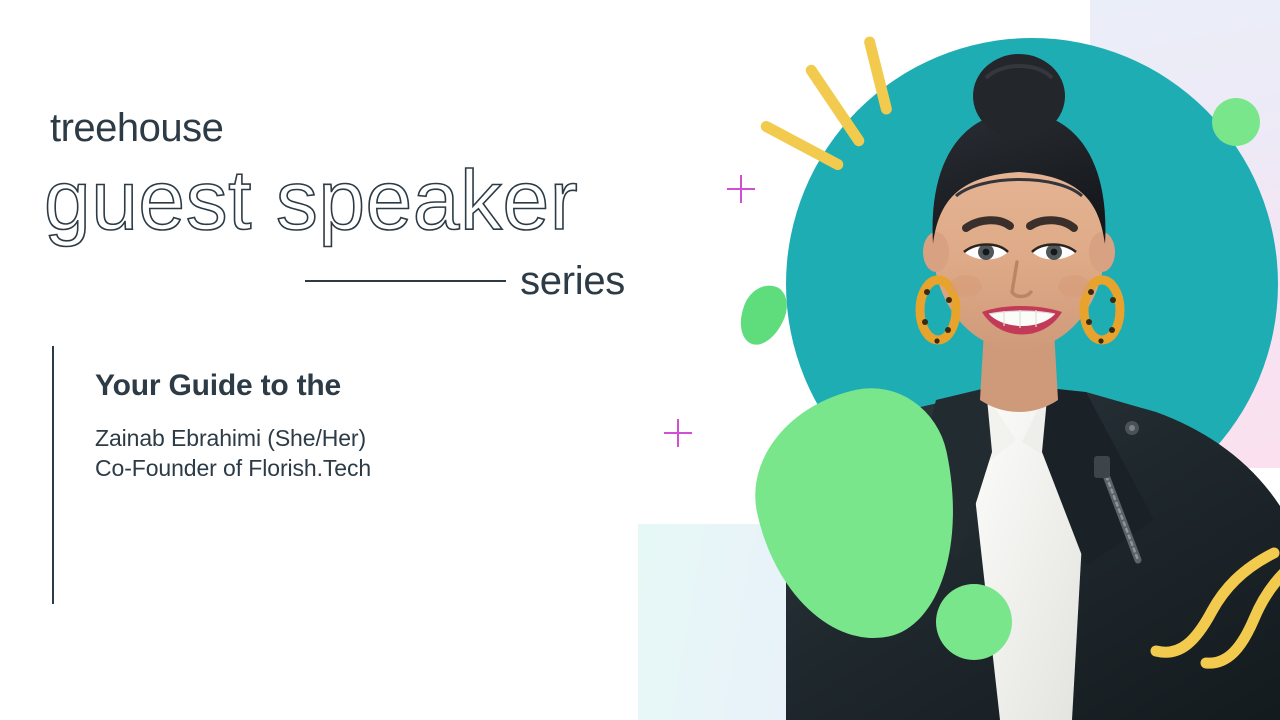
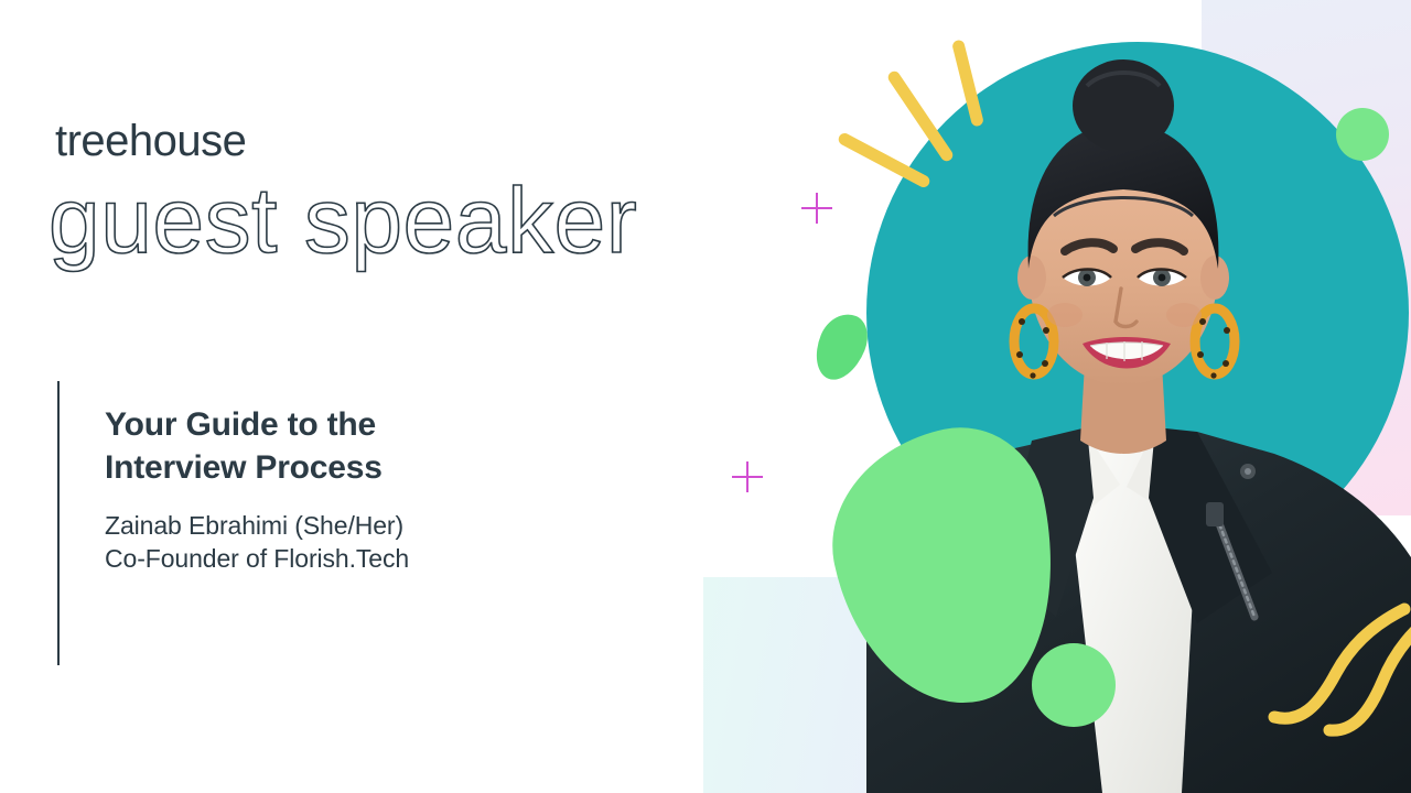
  treehouse
  guest speaker
- series
  Your Guide to the
+ Interview Process
  Zainab Ebrahimi (She/Her)
  Co-Founder of Florish.Tech
